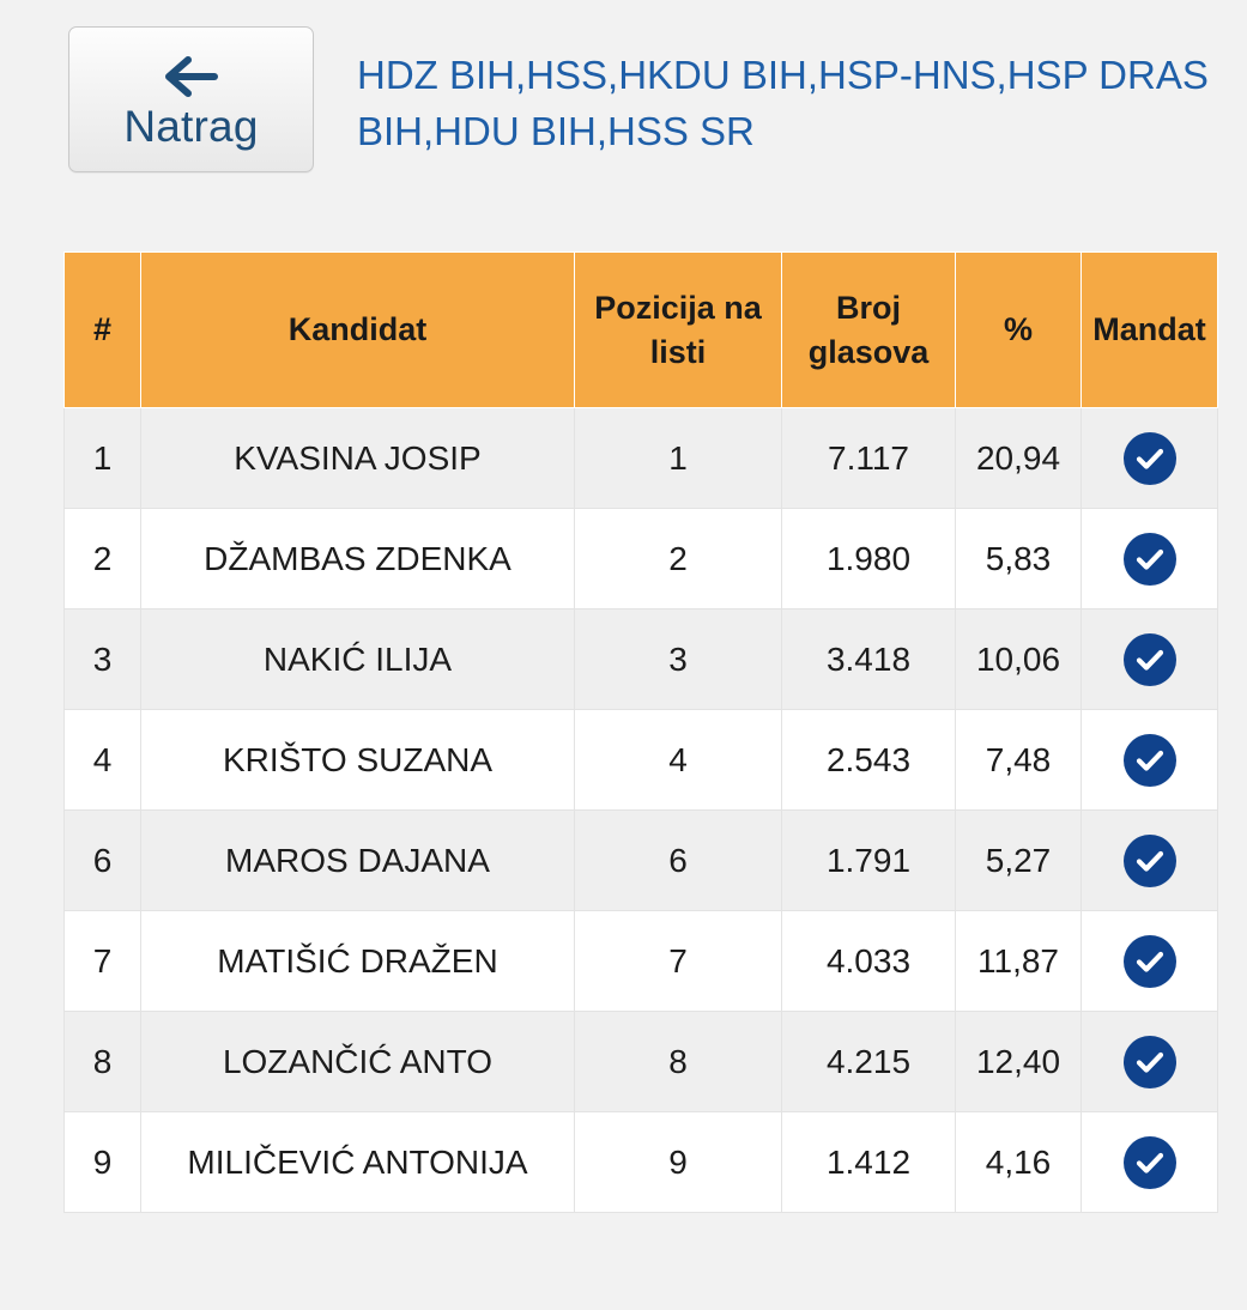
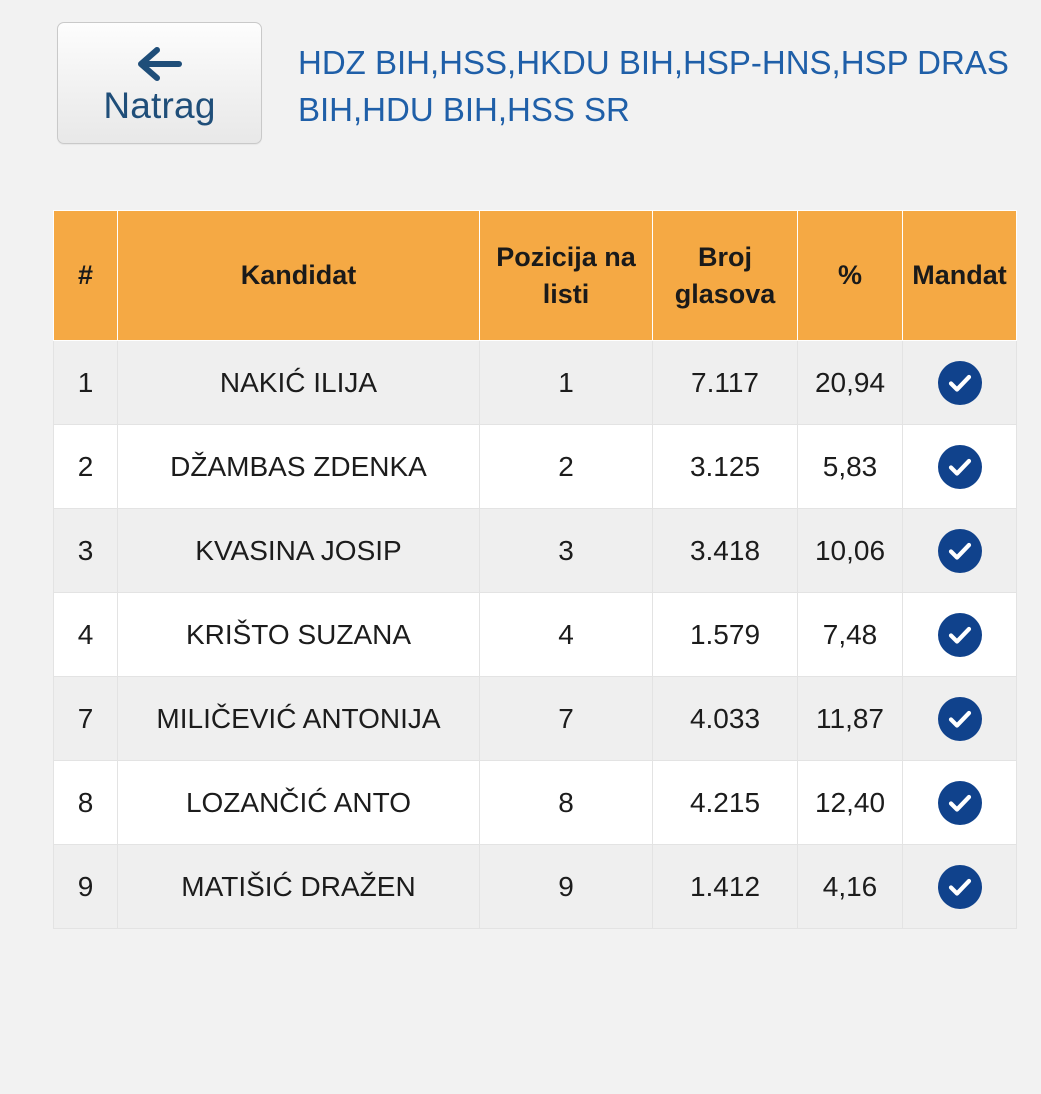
  Natrag
  HDZ BIH,HSS,HKDU BIH,HSP-HNS,HSP DRAS BIH,HDU BIH,HSS SR
  #	Kandidat	Pozicija na listi	Broj glasova	%	Mandat
- 1	KVASINA JOSIP	1	7.117	20,94
+ 1	NAKIĆ ILIJA	1	7.117	20,94
- 2	DŽAMBAS ZDENKA	2	1.980	5,83
+ 2	DŽAMBAS ZDENKA	2	3.125	5,83
- 3	NAKIĆ ILIJA	3	3.418	10,06
+ 3	KVASINA JOSIP	3	3.418	10,06
- 4	KRIŠTO SUZANA	4	2.543	7,48
+ 4	KRIŠTO SUZANA	4	1.579	7,48
- 6	MAROS DAJANA	6	1.791	5,27
- 7	MATIŠIĆ DRAŽEN	7	4.033	11,87
+ 7	MILIČEVIĆ ANTONIJA	7	4.033	11,87
  8	LOZANČIĆ ANTO	8	4.215	12,40
- 9	MILIČEVIĆ ANTONIJA	9	1.412	4,16
+ 9	MATIŠIĆ DRAŽEN	9	1.412	4,16
